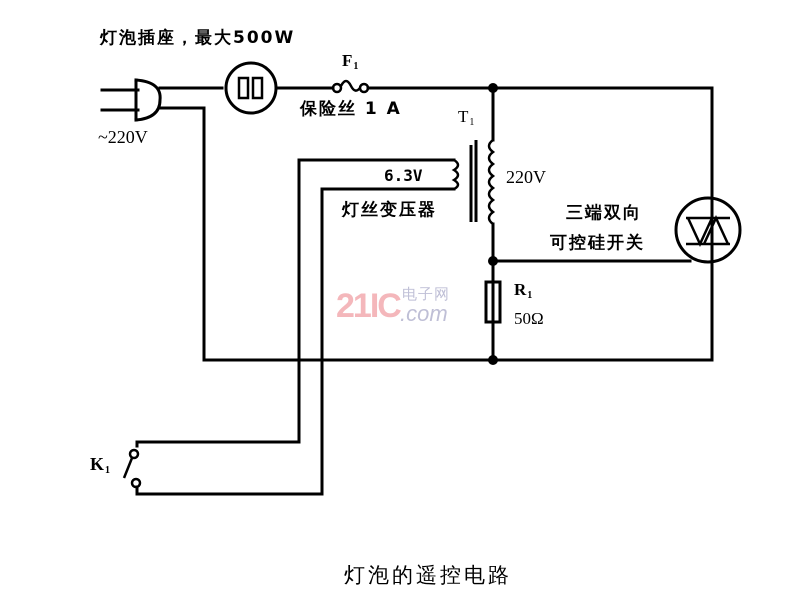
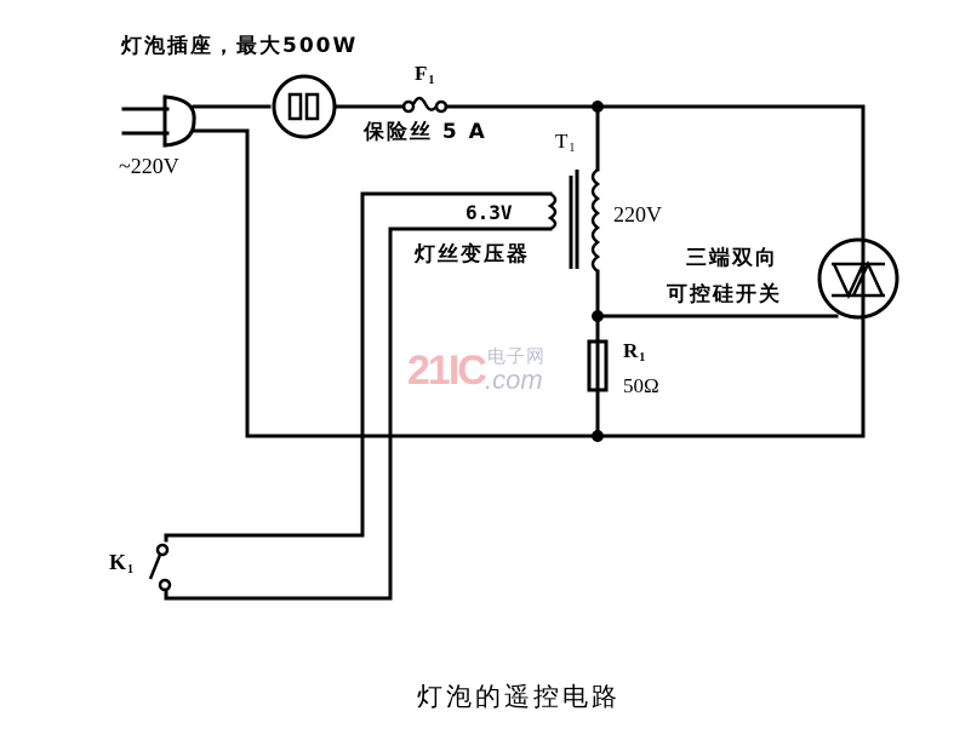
  灯泡插座，最大500W
  ~220V
  F1
- 保险丝 1 A
+ 保险丝 5 A
  T1
  6.3V
  220V
  灯丝变压器
  三端双向
  可控硅开关
  R1
  50Ω
  K1
  21IC
  电子网
  .com
  灯泡的遥控电路
